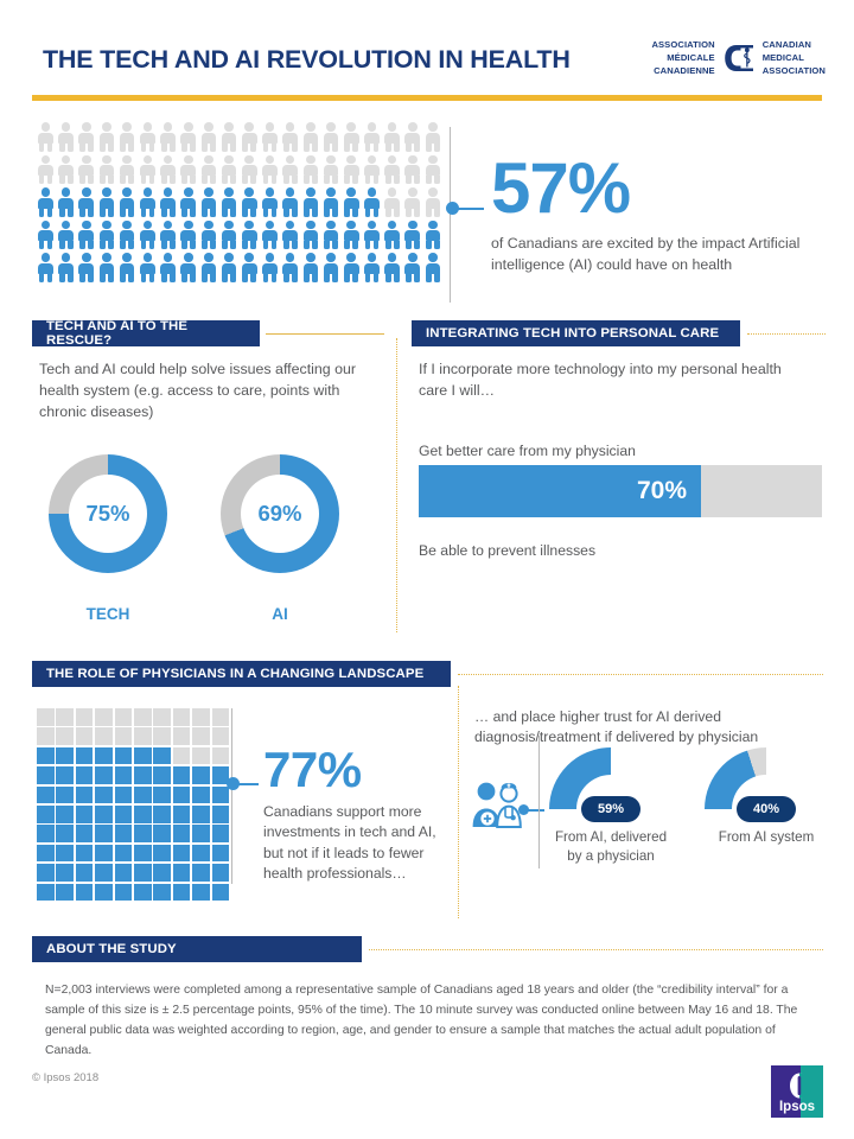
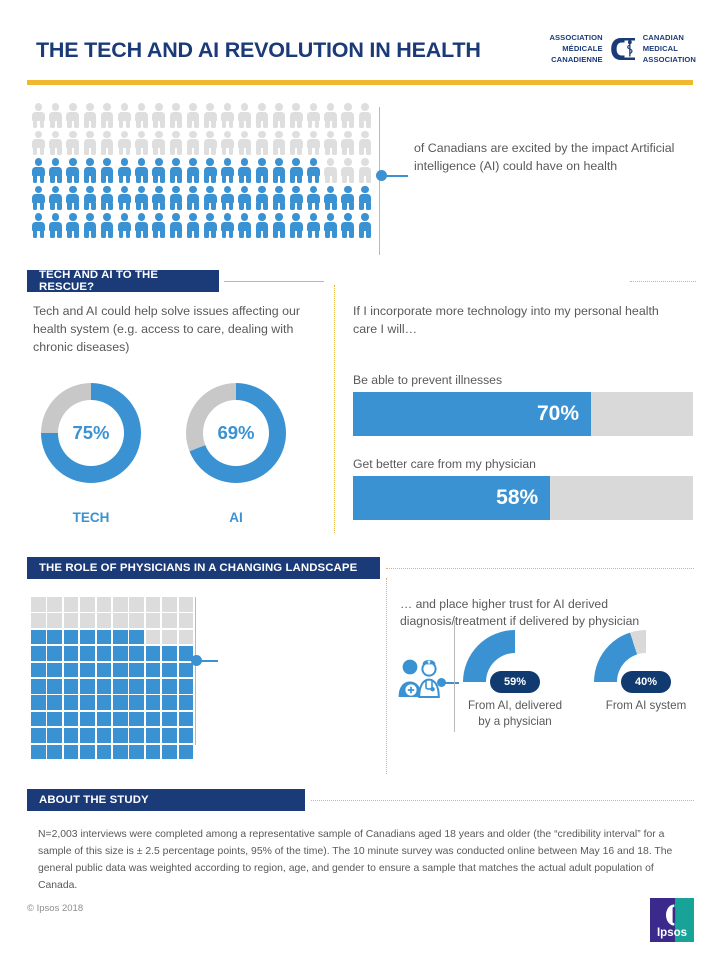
  THE TECH AND AI REVOLUTION IN HEALTH
  ASSOCIATION
  MÉDICALE
  CANADIENNE
  CANADIAN
  MEDICAL
  ASSOCIATION
- 57%
  of Canadians are excited by the impact Artificial intelligence (AI) could have on health
  TECH AND AI TO THE RESCUE?
- Tech and AI could help solve issues affecting our health system (e.g. access to care, points with chronic diseases)
+ Tech and AI could help solve issues affecting our health system (e.g. access to care, dealing with chronic diseases)
  75%
  TECH
  69%
  AI
- INTEGRATING TECH INTO PERSONAL CARE
  If I incorporate more technology into my personal health care I will…
- Get better care from my physician
+ Be able to prevent illnesses
  70%
- Be able to prevent illnesses
+ Get better care from my physician
+ 58%
  THE ROLE OF PHYSICIANS IN A CHANGING LANDSCAPE
- 77%
- Canadians support more investments in tech and AI, but not if it leads to fewer health professionals…
  … and place higher trust for AI derived diagnosistreatment if delivered by physician
  59%
  From AI, delivered by a physician
  40%
  From AI system
  ABOUT THE STUDY
  N=2,003 interviews were completed among a representative sample of Canadians aged 18 years and older (the “credibility interval” for a sample of this size is ± 2.5 percentage points, 95% of the time). The 10 minute survey was conducted online between May 16 and 18. The general public data was weighted according to region, age, and gender to ensure a sample that matches the actual adult population of Canada.
  © Ipsos 2018
  Ipsos
